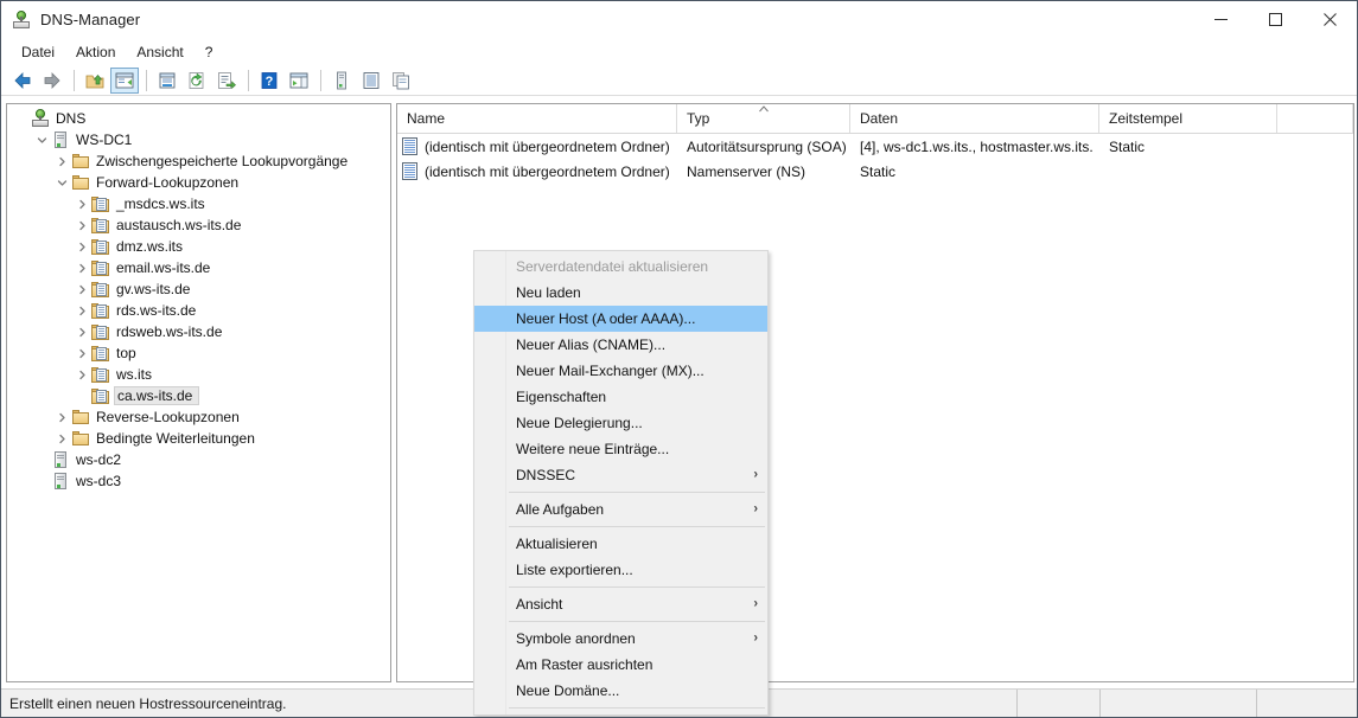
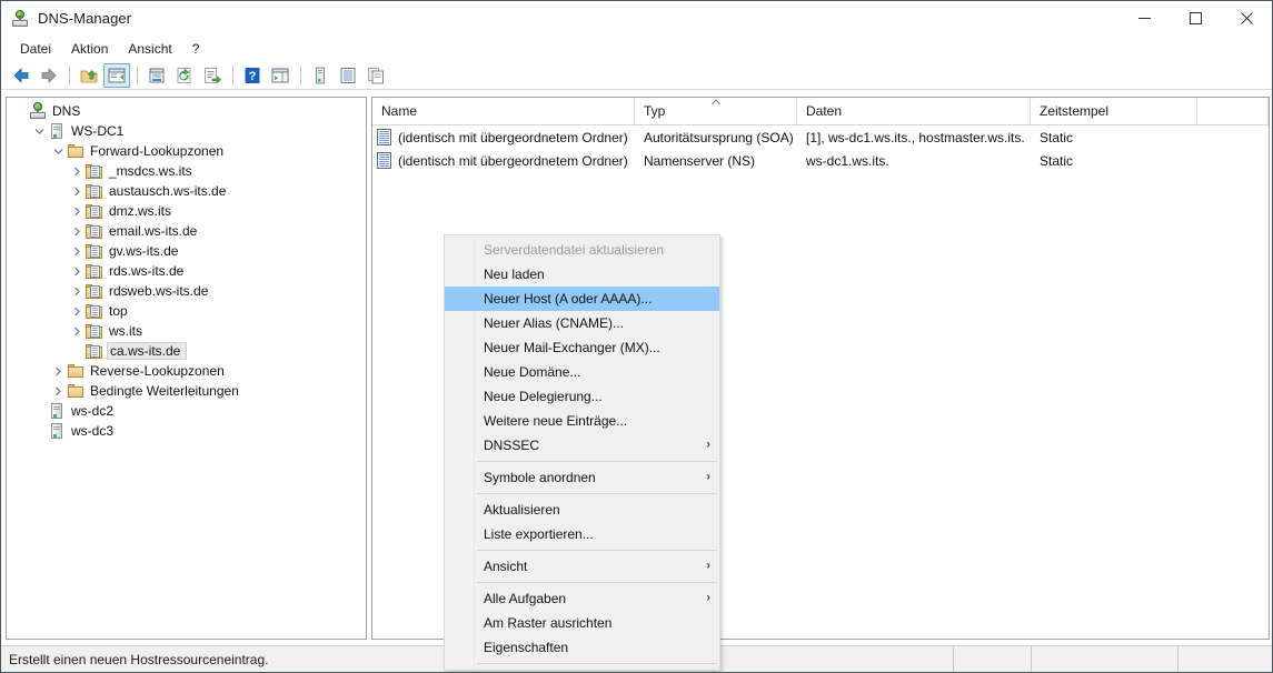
  DNS-Manager
  Datei
  Aktion
  Ansicht
  ?
  ?
  DNS
  WS-DC1
- Zwischengespeicherte Lookupvorgänge
  Forward-Lookupzonen
  _msdcs.ws.its
  austausch.ws-its.de
  dmz.ws.its
  email.ws-its.de
  gv.ws-its.de
  rds.ws-its.de
  rdsweb.ws-its.de
  top
  ws.its
  ca.ws-its.de
  Reverse-Lookupzonen
  Bedingte Weiterleitungen
  ws-dc2
  ws-dc3
  Name
  Typ
  Daten
  Zeitstempel
  (identisch mit übergeordnetem Ordner)
  Autoritätsursprung (SOA)
- [4], ws-dc1.ws.its., hostmaster.ws.its.
+ [1], ws-dc1.ws.its., hostmaster.ws.its.
  Static
  (identisch mit übergeordnetem Ordner)
  Namenserver (NS)
+ ws-dc1.ws.its.
  Static
  Erstellt einen neuen Hostressourceneintrag.
  Serverdatendatei aktualisieren
  Neu laden
  Neuer Host (A oder AAAA)...
  Neuer Alias (CNAME)...
  Neuer Mail-Exchanger (MX)...
- Eigenschaften
+ Neue Domäne...
  Neue Delegierung...
  Weitere neue Einträge...
  DNSSEC
  ›
- Alle Aufgaben
+ Symbole anordnen
  ›
  Aktualisieren
  Liste exportieren...
  Ansicht
  ›
- Symbole anordnen
+ Alle Aufgaben
  ›
  Am Raster ausrichten
- Neue Domäne...
+ Eigenschaften
